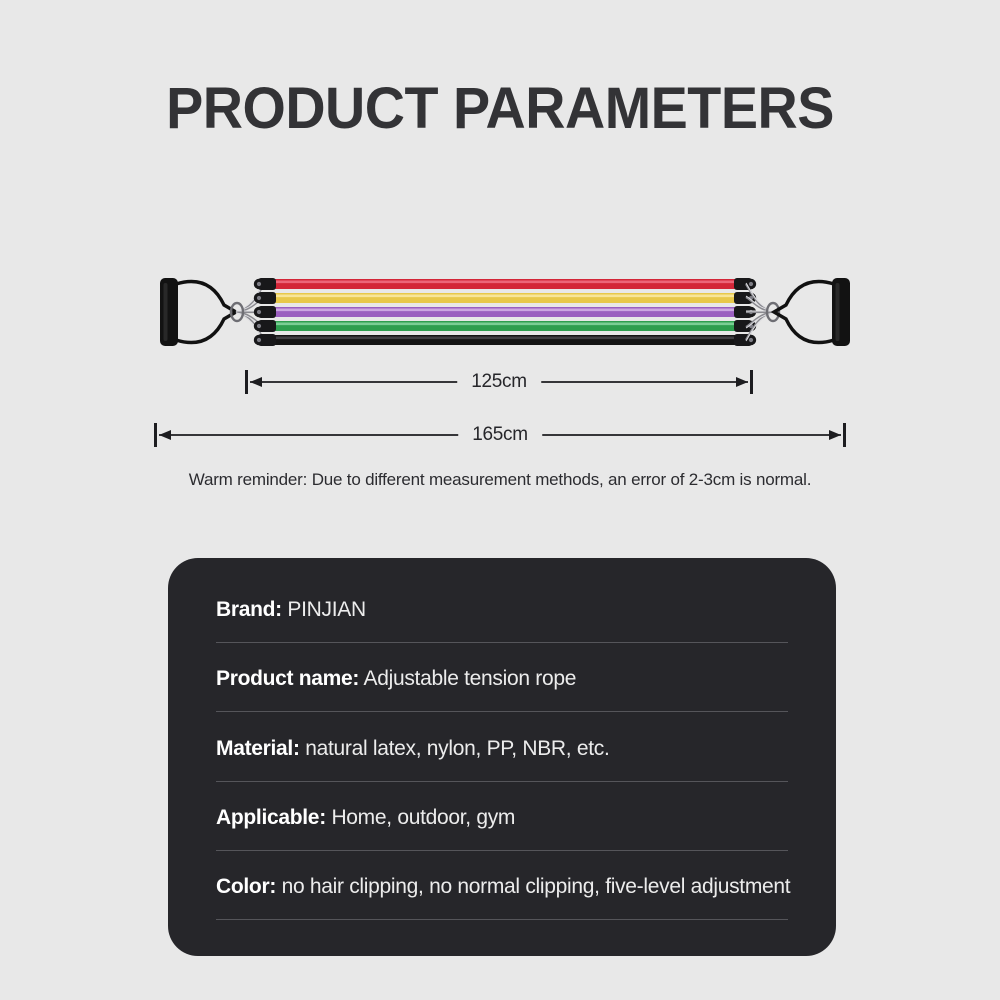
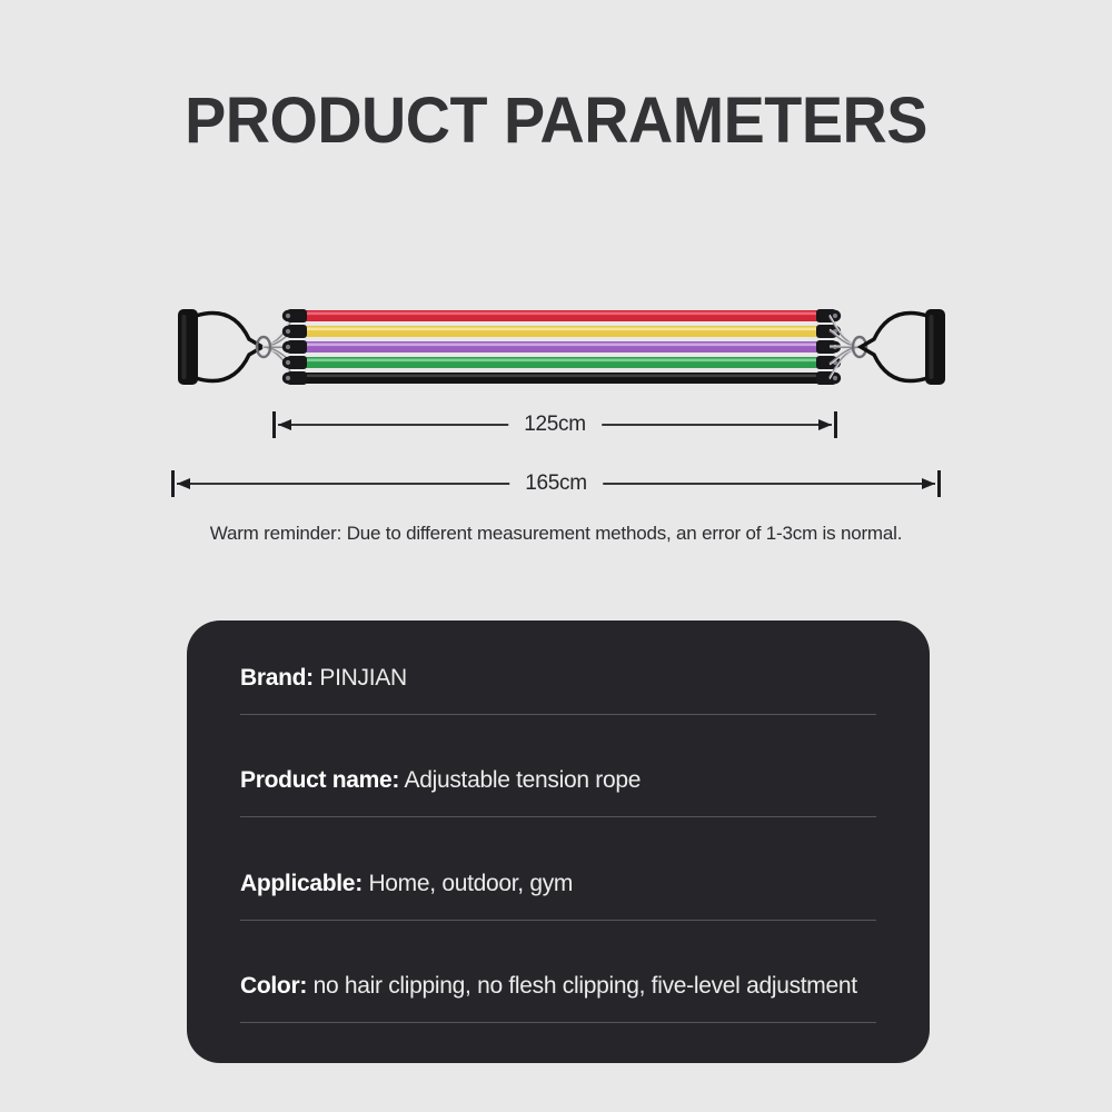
  PRODUCT PARAMETERS
  125cm
  165cm
- Warm reminder: Due to different measurement methods, an error of 2-3cm is normal.
+ Warm reminder: Due to different measurement methods, an error of 1-3cm is normal.
  Brand: PINJIAN
  Product name: Adjustable tension rope
- Material: natural latex, nylon, PP, NBR, etc.
  Applicable: Home, outdoor, gym
- Color: no hair clipping, no normal clipping, five-level adjustment
+ Color: no hair clipping, no flesh clipping, five-level adjustment
